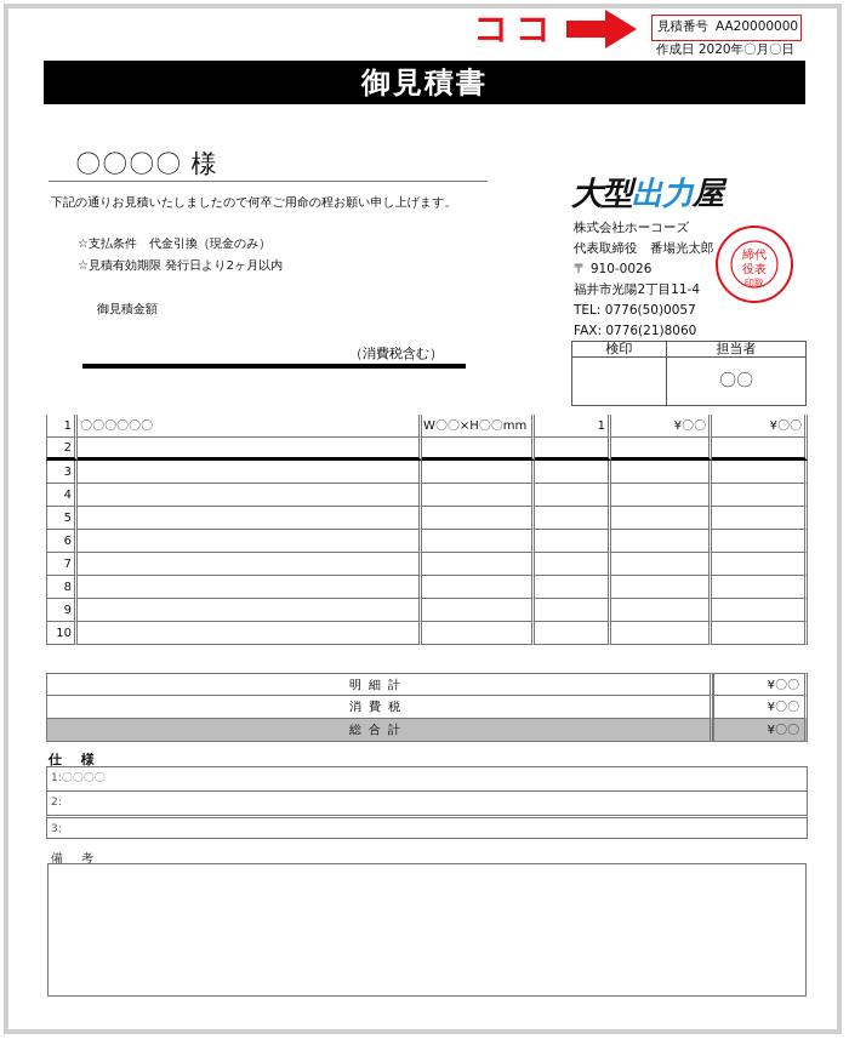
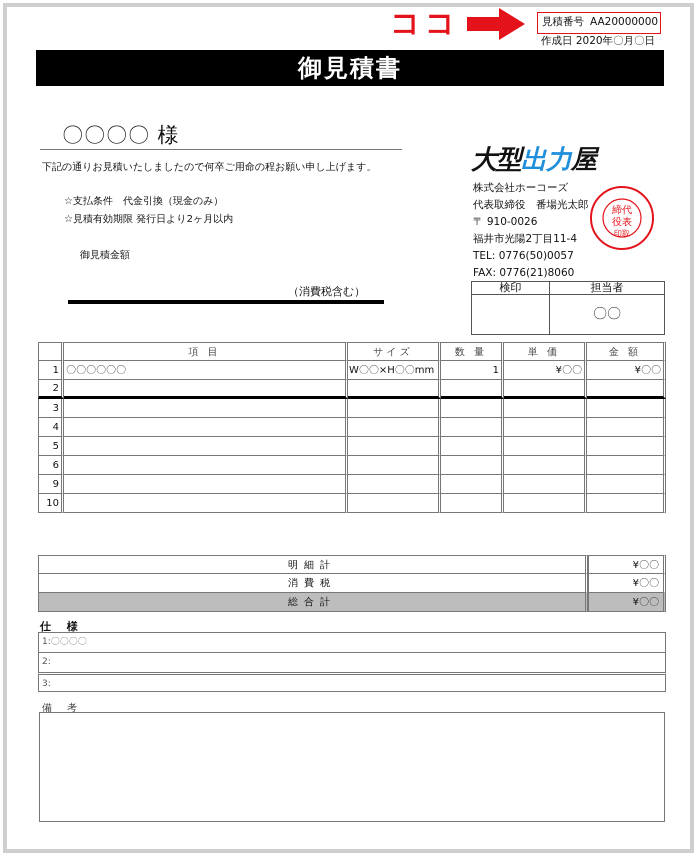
  ココ
  見積番号 AA20000000
  作成日 2020年〇月〇日
  御見積書
  〇〇〇〇 様
  下記の通りお見積いたしましたので何卒ご用命の程お願い申し上げます。
  ☆支払条件 代金引換（現金のみ）
  ☆見積有効期限 発行日より2ヶ月以内
  御見積金額
  （消費税含む）
  大型出力屋
  株式会社ホーコーズ
  代表取締役 番場光太郎
  〒 910-0026
  福井市光陽2丁目11-4
  TEL: 0776(50)0057
  FAX: 0776(21)8060
  締代
  役表
  印取
  検印	担当者
  	〇〇
+ 	項 目	サイズ	数 量	単 価	金 額
  1	〇〇〇〇〇〇	W〇〇×H〇〇mm	1	¥〇〇	¥〇〇
  2
  3
  4
  5
  6
- 7
- 8
  9
  10
  明細計	¥〇〇
  消費税	¥〇〇
  総合計	¥〇〇
  仕 様
  1:〇〇〇〇
  2:
  3:
  備 考
